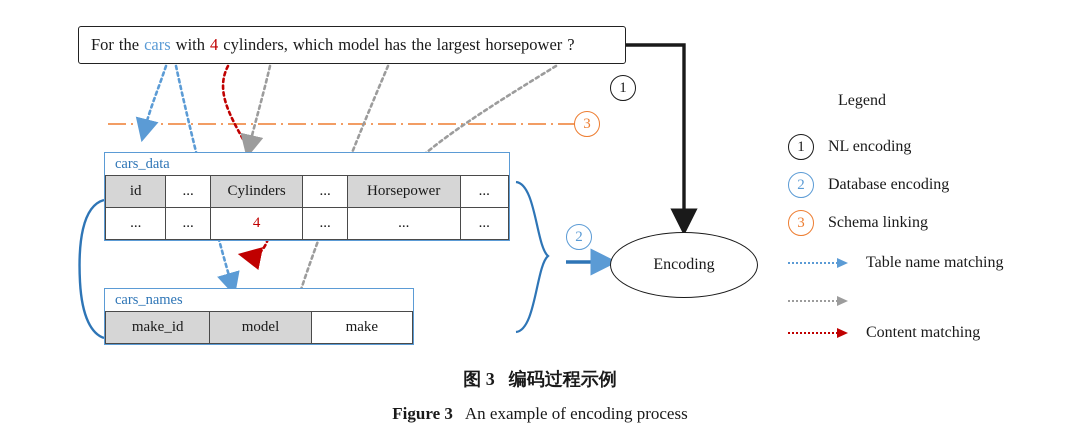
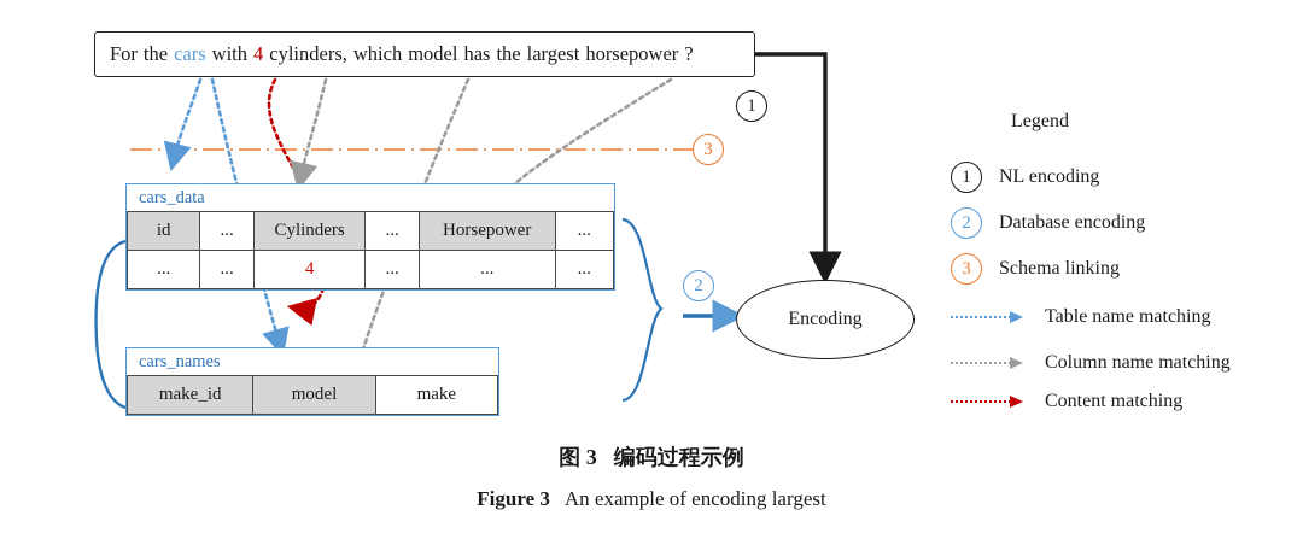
  For
  the
  cars
  with
  4
  cylinders,
  which
  model
  has
  the
  largest
  horsepower
  ?
  1
  3
  2
  cars_data
  id	...	Cylinders	...	Horsepower	...
  ...	...	4	...	...	...
  cars_names
  make_id	model	make
  Encoding
  Legend
  1
  NL encoding
  2
  Database encoding
  3
  Schema linking
  Table name matching
+ Column name matching
  Content matching
  图 3 编码过程示例
- Figure 3 An example of encoding process
+ Figure 3 An example of encoding largest
